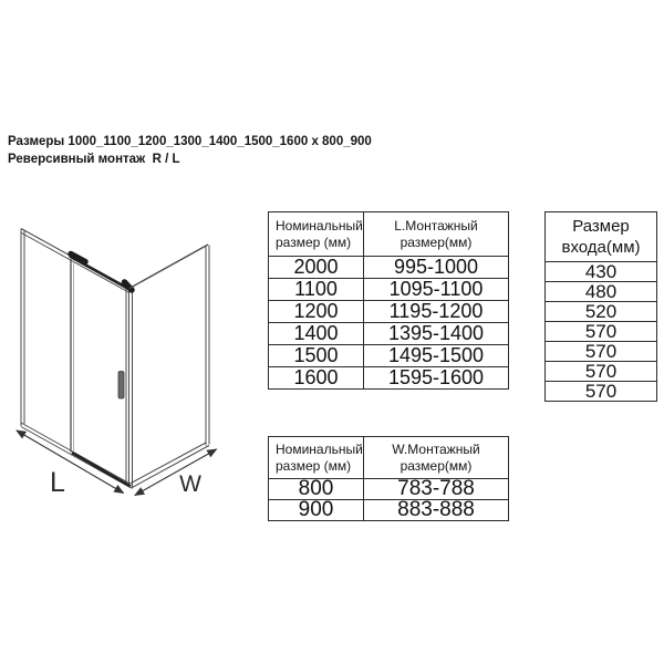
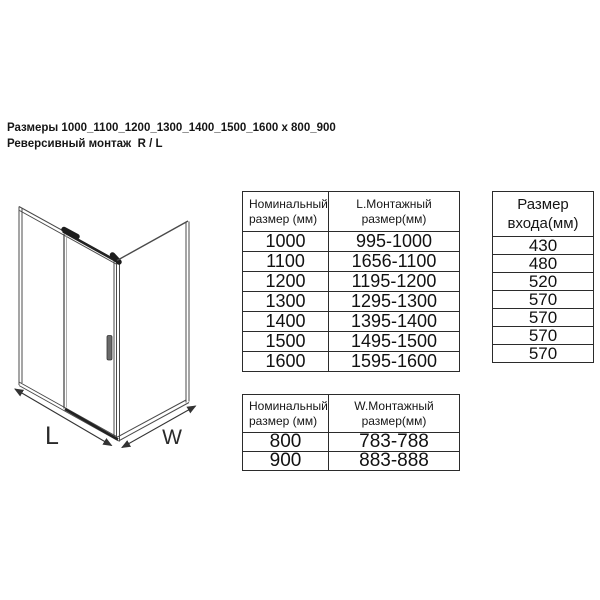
  Размеры 1000_1100_1200_1300_1400_1500_1600 x 800_900
  Реверсивный монтаж R / L
  L
  W
  Номинальный
  размер (мм)
  L.Монтажный
  размер(мм)
- 2000
+ 1000
  995-1000
  1100
- 1095-1100
+ 1656-1100
  1200
  1195-1200
+ 1300
+ 1295-1300
  1400
  1395-1400
  1500
  1495-1500
  1600
  1595-1600
  Размер
  входа(мм)
  430
  480
  520
  570
  570
  570
  570
  Номинальный
  размер (мм)
  W.Монтажный
  размер(мм)
  800
  783-788
  900
  883-888
